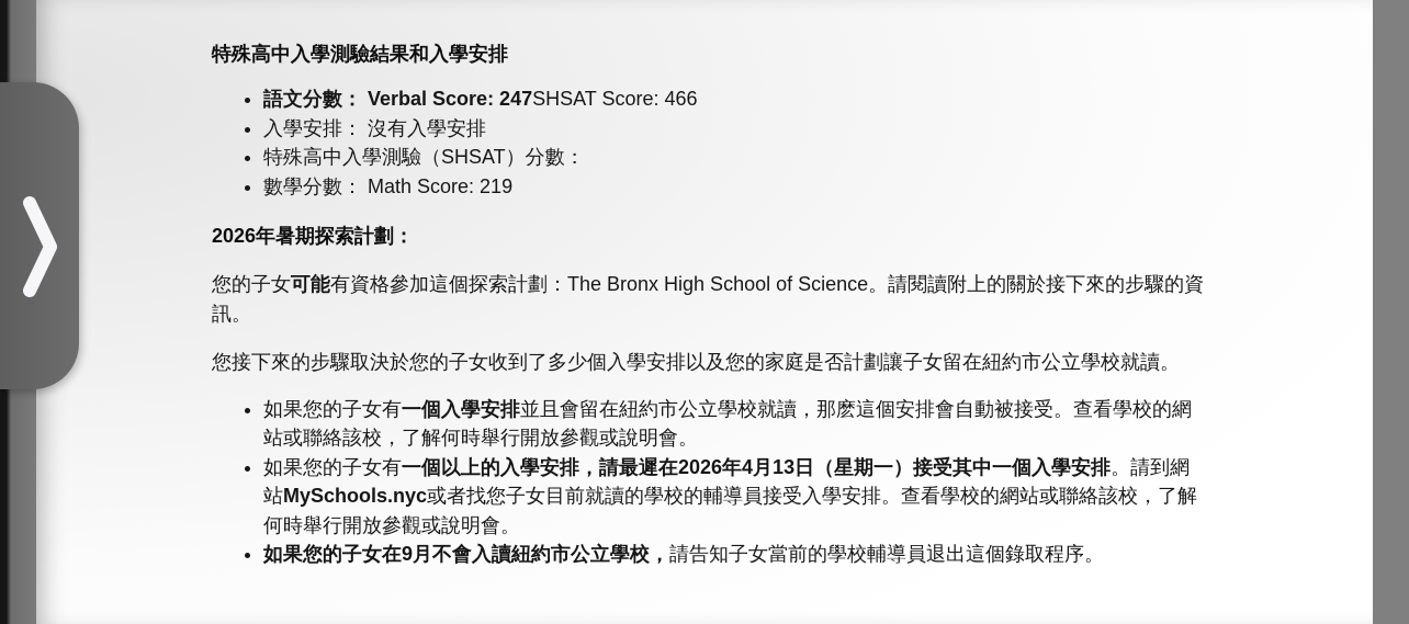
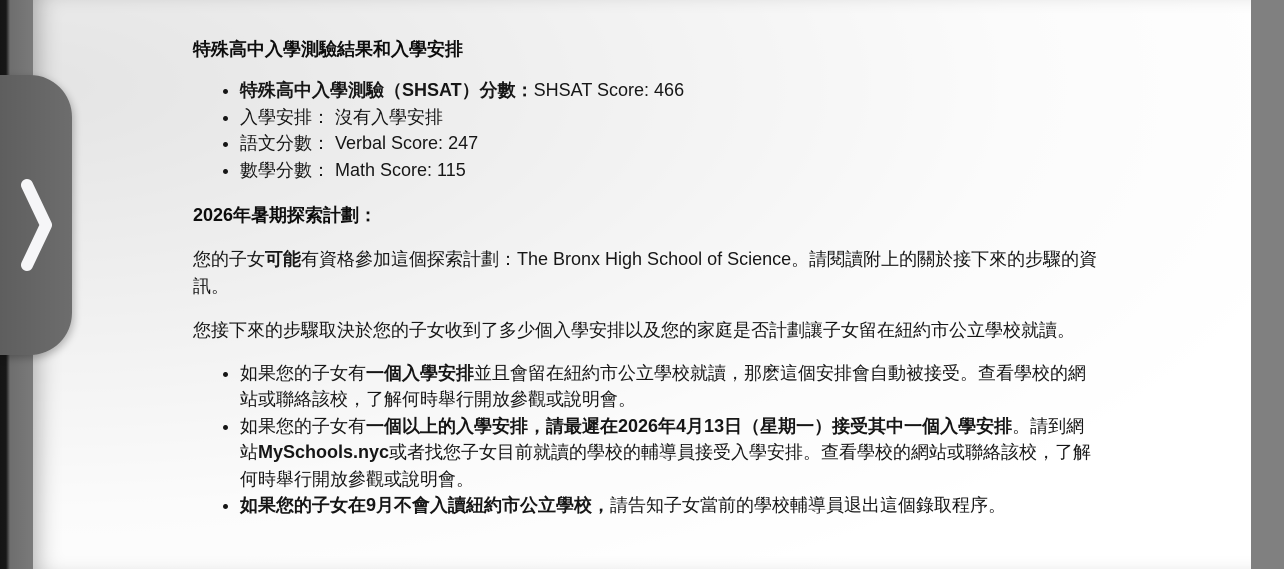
  特殊高中入學測驗結果和入學安排
- 語文分數： Verbal Score: 247SHSAT Score: 466
+ 特殊高中入學測驗（SHSAT）分數：SHSAT Score: 466
  入學安排： 沒有入學安排
- 特殊高中入學測驗（SHSAT）分數：
+ 語文分數： Verbal Score: 247
- 數學分數： Math Score: 219
+ 數學分數： Math Score: 115
  2026年暑期探索計劃：
  您的子女可能有資格參加這個探索計劃：The Bronx High School of Science。請閱讀附上的關於接下來的步驟的資訊。
  您接下來的步驟取決於您的子女收到了多少個入學安排以及您的家庭是否計劃讓子女留在紐約市公立學校就讀。
  如果您的子女有一個入學安排並且會留在紐約市公立學校就讀，那麽這個安排會自動被接受。查看學校的網站或聯絡該校，了解何時舉行開放參觀或說明會。
  如果您的子女有一個以上的入學安排，請最遲在2026年4月13日（星期一）接受其中一個入學安排。請到網站MySchools.nyc或者找您子女目前就讀的學校的輔導員接受入學安排。查看學校的網站或聯絡該校，了解何時舉行開放參觀或說明會。
  如果您的子女在9月不會入讀紐約市公立學校，請告知子女當前的學校輔導員退出這個錄取程序。
